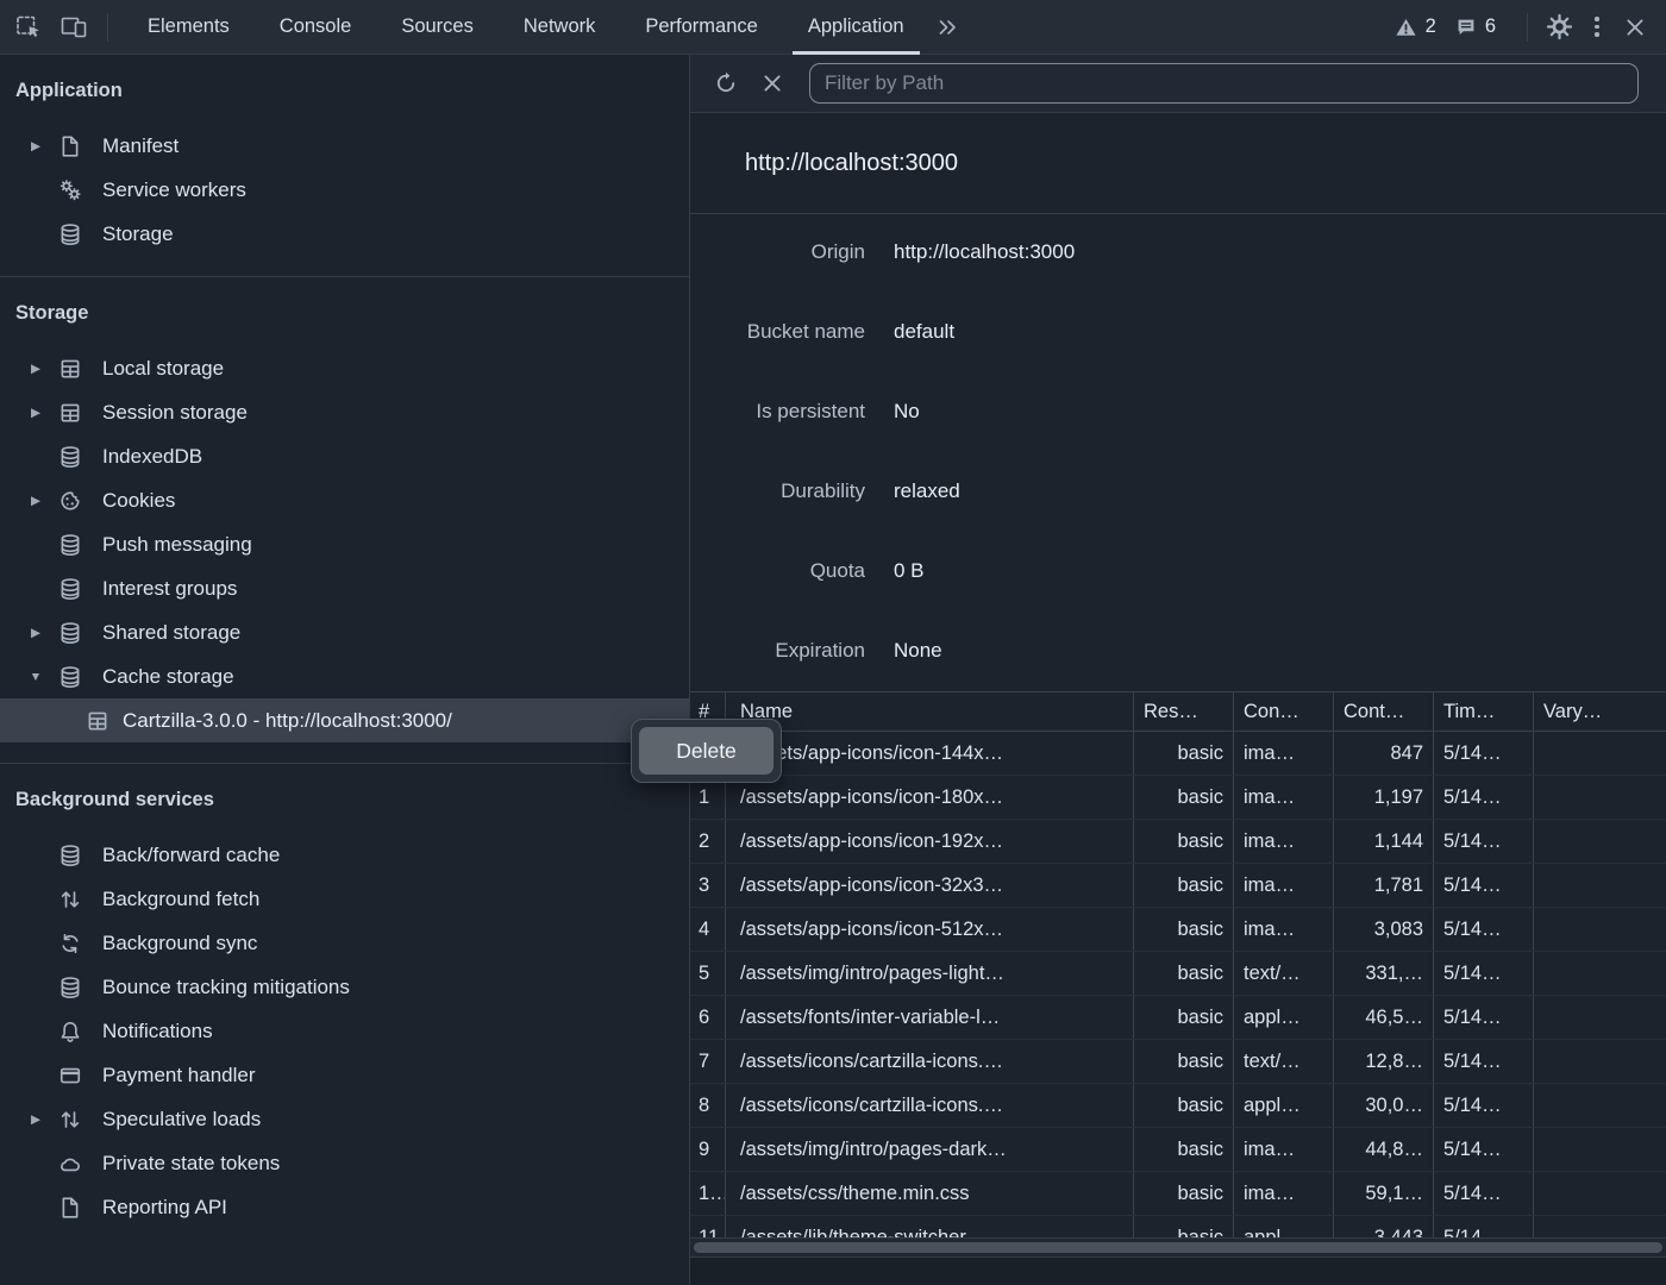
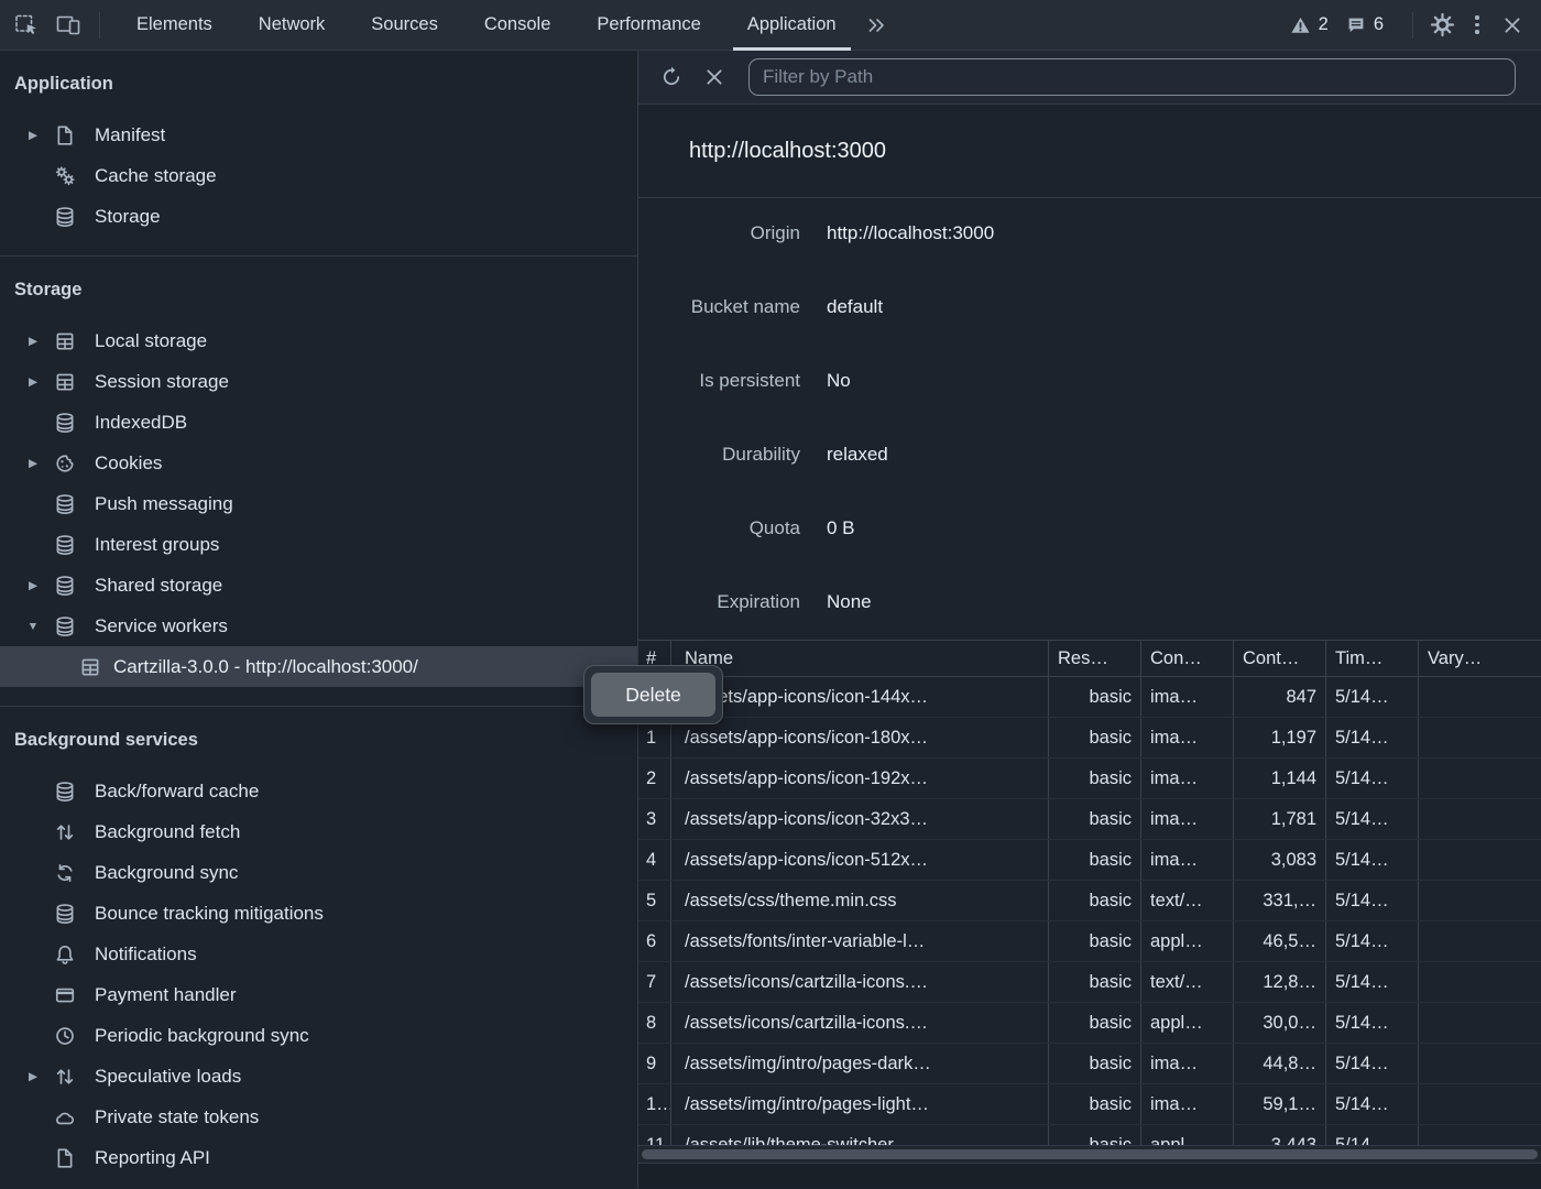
  Elements
- Console
+ Network
  Sources
- Network
+ Console
  Performance
  Application
  2
  6
  Application
  ▶
  Manifest
- Service workers
+ Cache storage
  Storage
  Storage
  ▶
  Local storage
  ▶
  Session storage
  IndexedDB
  ▶
  Cookies
  Push messaging
  Interest groups
  ▶
  Shared storage
  ▼
- Cache storage
+ Service workers
  Cartzilla-3.0.0 - http://localhost:3000/
  Background services
  Back/forward cache
  Background fetch
  Background sync
  Bounce tracking mitigations
  Notifications
  Payment handler
+ Periodic background sync
  ▶
  Speculative loads
  Private state tokens
  Reporting API
  Filter by Path
  http://localhost:3000
  Origin
  http://localhost:3000
  Bucket name
  default
  Is persistent
  No
  Durability
  relaxed
  Quota
  0 B
  Expiration
  None
  #
  Name
  Res…
  Con…
  Cont…
  Tim…
  Vary…
  ts/app-icons/icon-144x…
  basic
  ima…
  847
  5/14…
  1
  /assets/app-icons/icon-180x…
  basic
  ima…
  1,197
  5/14…
  2
  /assets/app-icons/icon-192x…
  basic
  ima…
  1,144
  5/14…
  3
  /assets/app-icons/icon-32x3…
  basic
  ima…
  1,781
  5/14…
  4
  /assets/app-icons/icon-512x…
  basic
  ima…
  3,083
  5/14…
  5
- /assets/img/intro/pages-light…
+ /assets/css/theme.min.css
  basic
  text/…
  331,…
  5/14…
  6
  /assets/fonts/inter-variable-l…
  basic
  appl…
  46,5…
  5/14…
  7
  /assets/icons/cartzilla-icons.…
  basic
  text/…
  12,8…
  5/14…
  8
  /assets/icons/cartzilla-icons.…
  basic
  appl…
  30,0…
  5/14…
  9
  /assets/img/intro/pages-dark…
  basic
  ima…
  44,8…
  5/14…
  1…
- /assets/css/theme.min.css
+ /assets/img/intro/pages-light…
  basic
  ima…
  59,1…
  5/14…
  Delete
